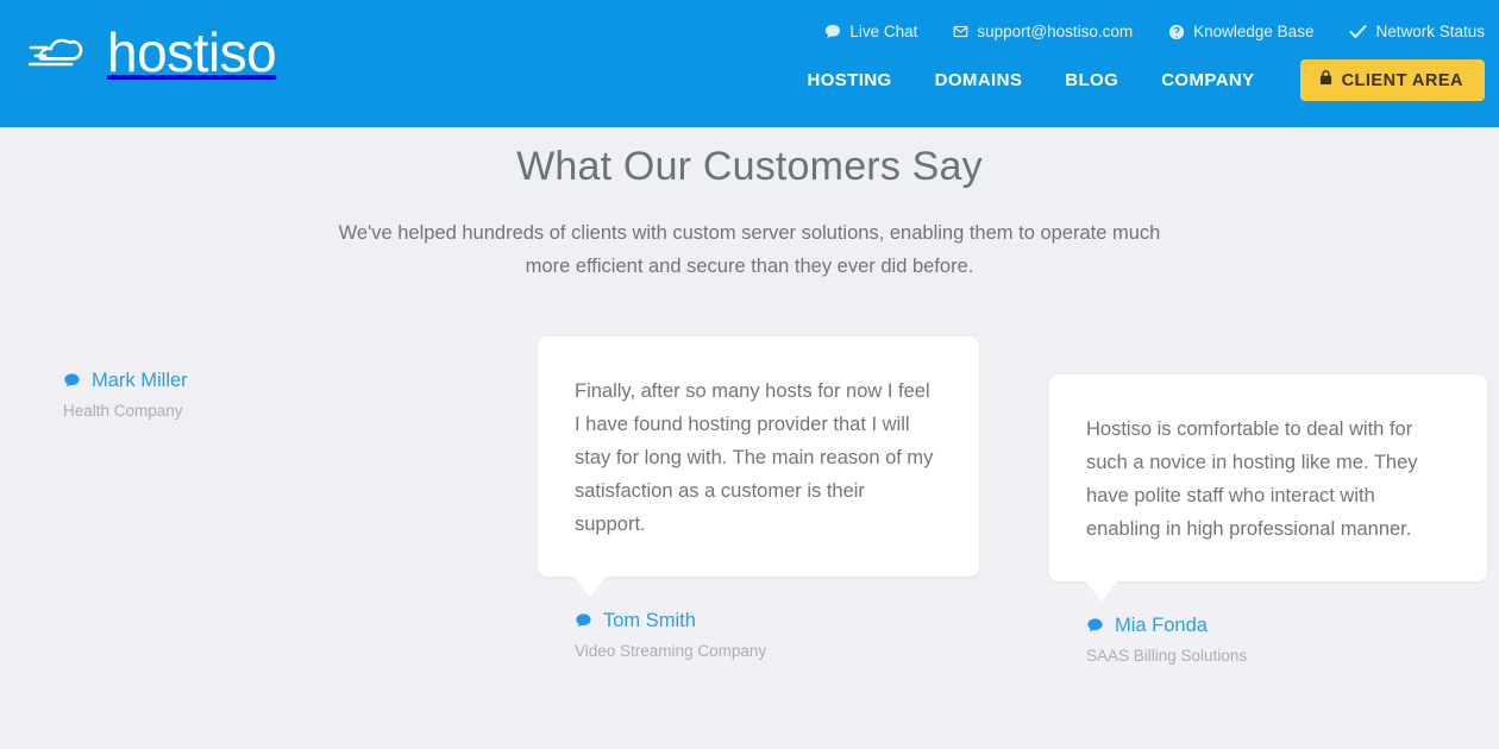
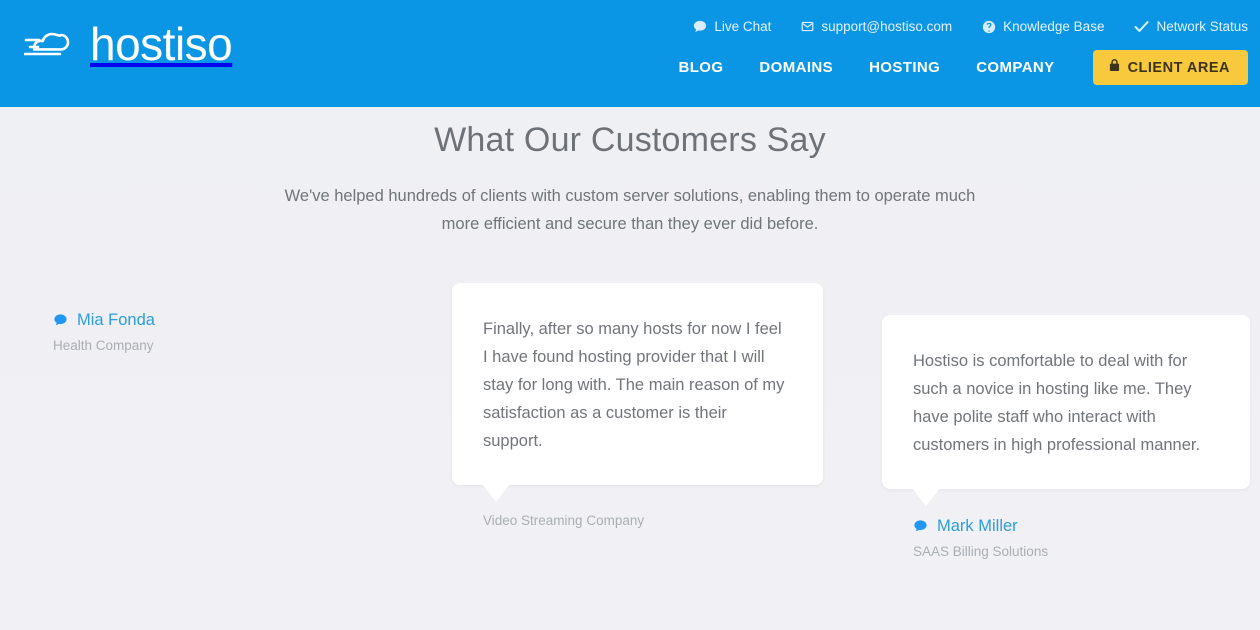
  hostiso
  Live Chat
  support@hostiso.com
  Knowledge Base
  Network Status
- HOSTING
+ BLOG
  DOMAINS
- BLOG
+ HOSTING
  COMPANY
  CLIENT AREA
  What Our Customers Say
  We've helped hundreds of clients with custom server solutions, enabling them to operate much more efficient and secure than they ever did before.
- Mark Miller
+ Mia Fonda
  Health Company
  Finally, after so many hosts for now I feel I have found hosting provider that I will stay for long with. The main reason of my satisfaction as a customer is their support.
- Tom Smith
  Video Streaming Company
- Hostiso is comfortable to deal with for such a novice in hosting like me. They have polite staff who interact with enabling in high professional manner.
+ Hostiso is comfortable to deal with for such a novice in hosting like me. They have polite staff who interact with customers in high professional manner.
- Mia Fonda
+ Mark Miller
  SAAS Billing Solutions
